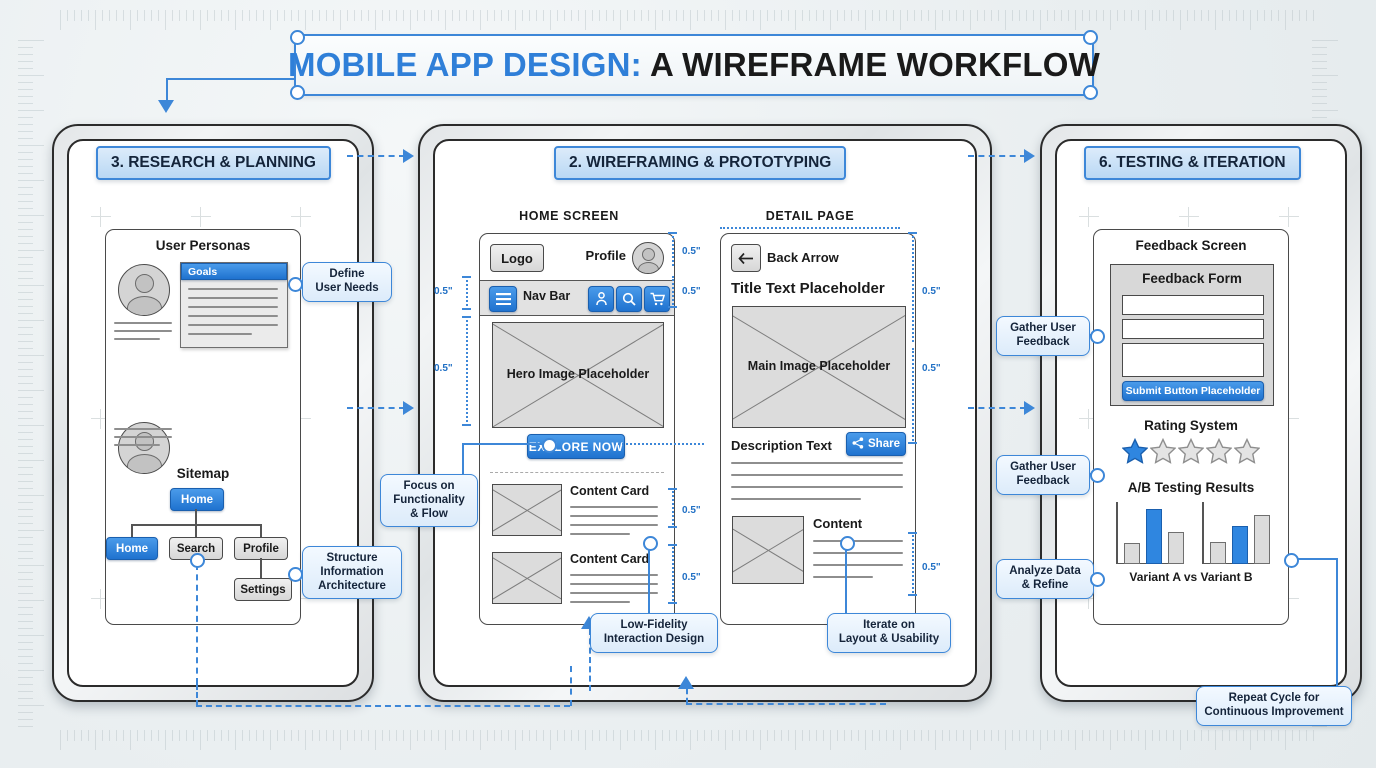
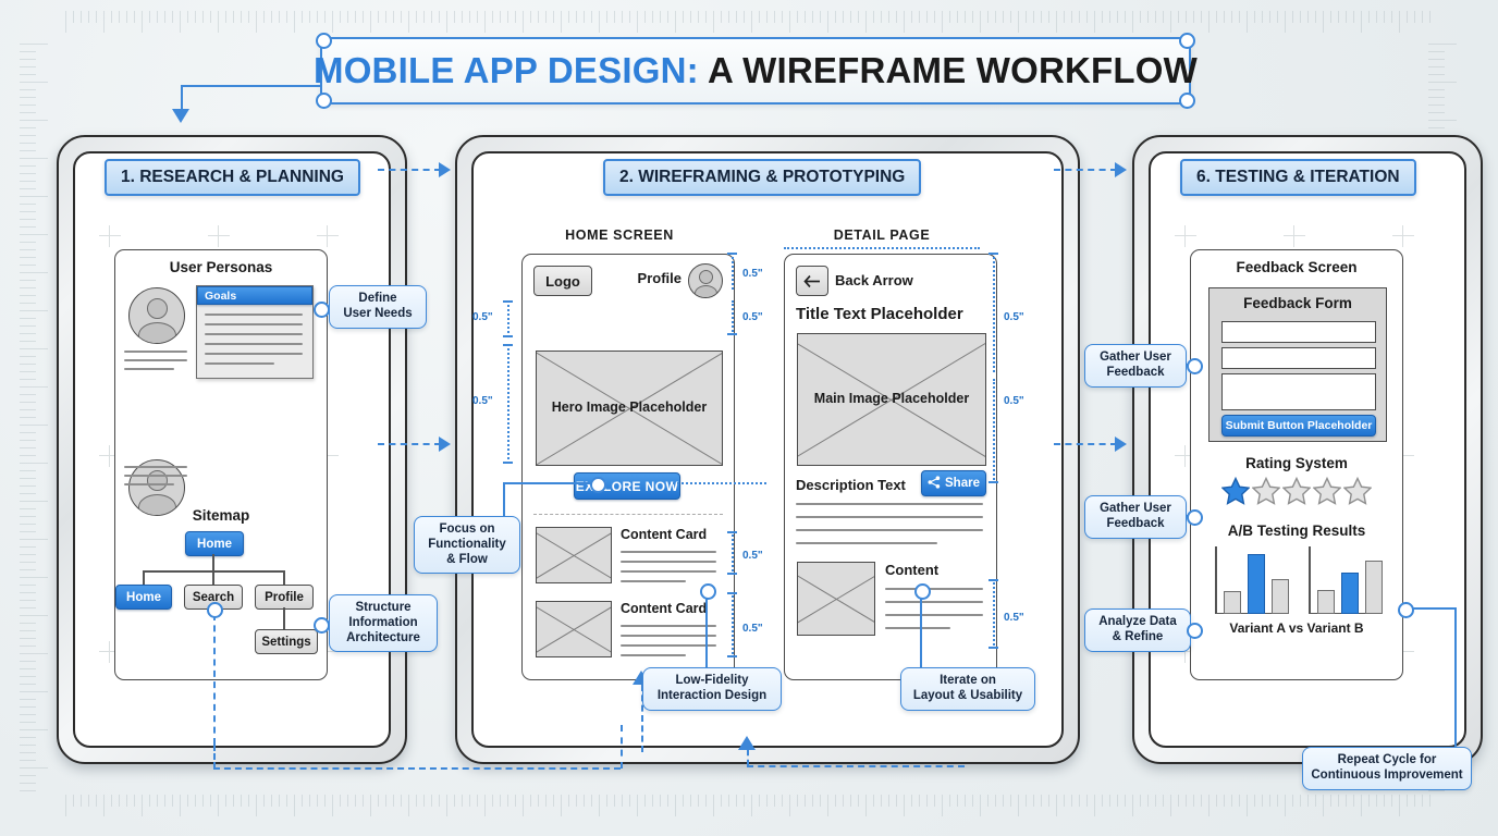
  MOBILE APP DESIGN: A WIREFRAME WORKFLOW
  User Personas
  Goals
  Sitemap
  Home
  Home
  Search
  Profile
  Settings
- 3. RESEARCH & PLANNING
+ 1. RESEARCH & PLANNING
  HOME SCREEN
  Logo
  Profile
- Nav Bar
  Hero Image Placeholder
  ELORE NOW
  Content Card
  Content Card
  DETAIL PAGE
  Back Arrow
  Title Text Placeholder
  Main Image Placeholder
  Description Text
  Share
  Content
  2. WIREFRAMING & PROTOTYPING
  0.5"
  0.5"
  0.5"
  0.5"
  0.5"
  0.5"
  0.5"
  0.5"
  0.5"
  Feedback Screen
  Feedback Form
  Submit Button Placeholder
  Rating System
  A/B Testing Results
  Variant A vs Variant B
  6. TESTING & ITERATION
  Define
  User Needs
  Structure
  Information
  Architecture
  Focus on
  Functionality
  & Flow
  Low-Fidelity
  Interaction Design
  Iterate on
  Layout & Usability
  Gather User
  Feedback
  Gather User
  Feedback
  Analyze Data
  & Refine
  Repeat Cycle for
  Continuous Improvement
